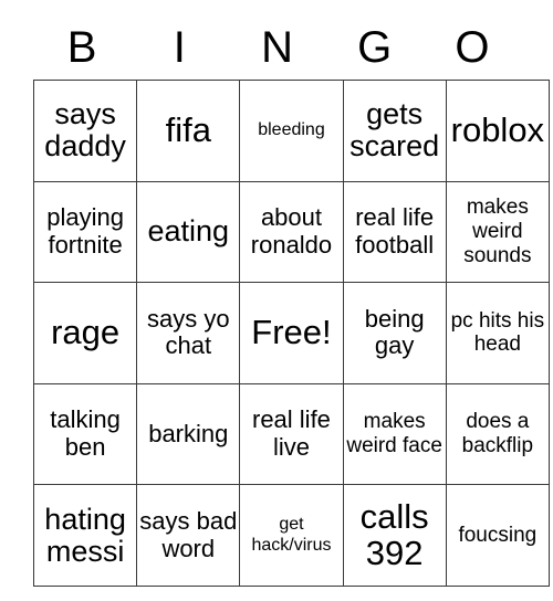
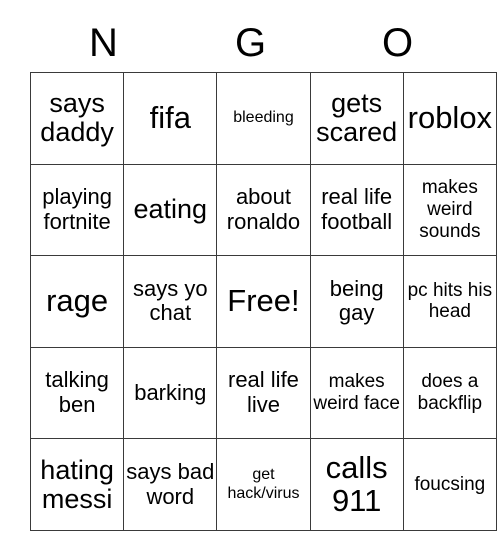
- B
- I
  N
  G
  O
  says daddy	fifa	bleeding	gets scared	roblox
  playing fortnite	eating	about ronaldo	real life football	makes weird sounds
  rage	says yo chat	Free!	being gay	pc hits his head
  talking ben	barking	real life live	makes weird face	does a backflip
- hating messi	says bad word	get hack/virus	calls 392	foucsing
+ hating messi	says bad word	get hack/virus	calls 911	foucsing
